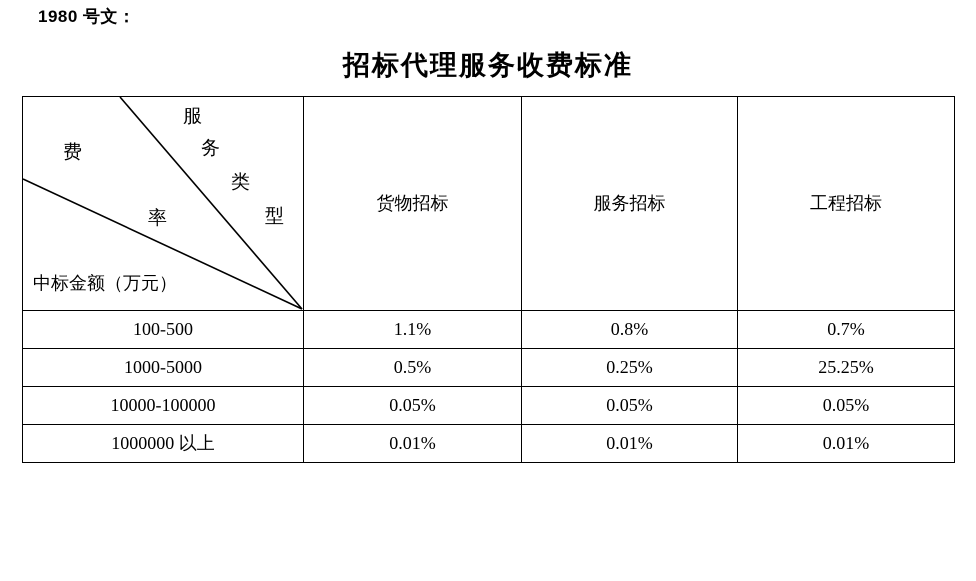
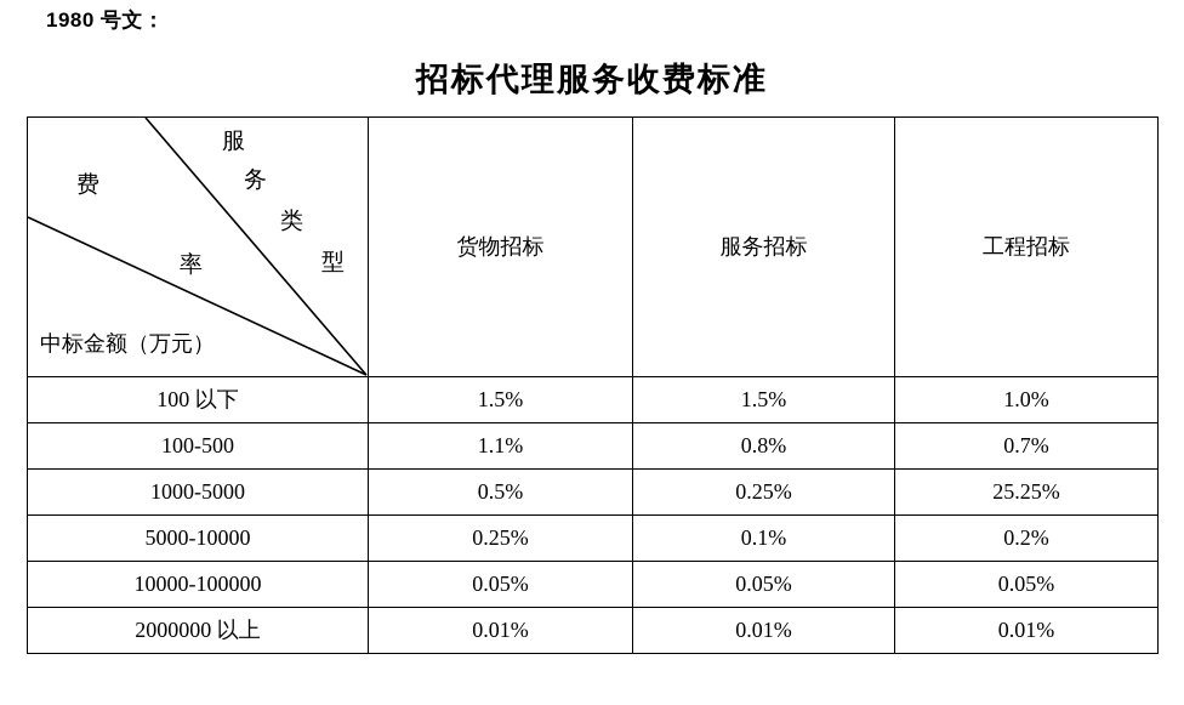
  1980 号文：
  招标代理服务收费标准
  费 率 服 务 类 型 中标金额（万元）	货物招标	服务招标	工程招标
+ 100 以下	1.5%	1.5%	1.0%
  100-500	1.1%	0.8%	0.7%
  1000-5000	0.5%	0.25%	25.25%
+ 5000-10000	0.25%	0.1%	0.2%
  10000-100000	0.05%	0.05%	0.05%
- 1000000 以上	0.01%	0.01%	0.01%
+ 2000000 以上	0.01%	0.01%	0.01%
